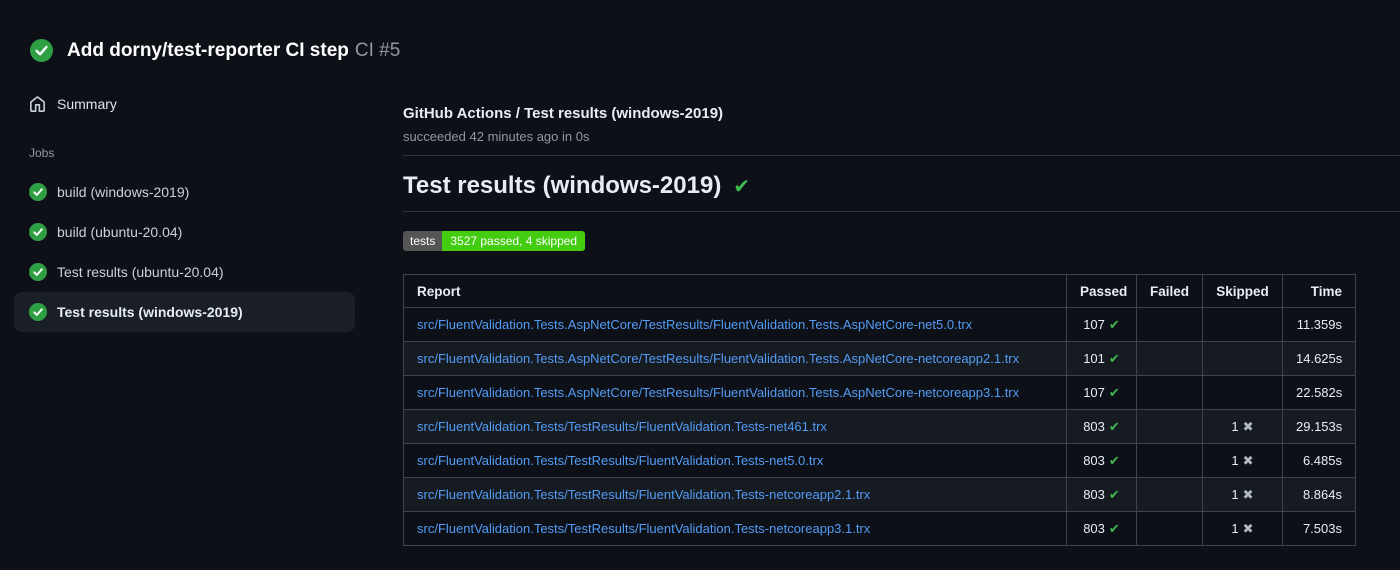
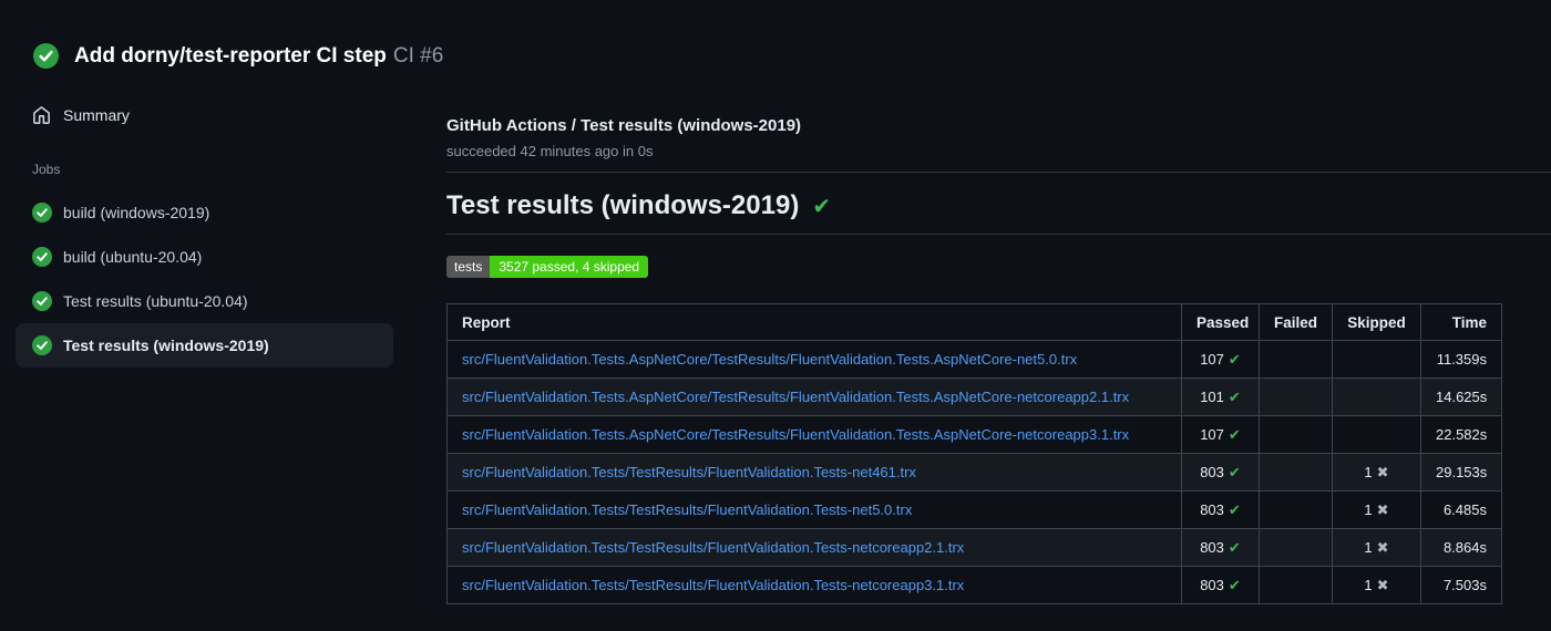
- Add dorny/test-reporter CI step CI #5
+ Add dorny/test-reporter CI step CI #6
  Summary
  Jobs
  build (windows-2019)
  build (ubuntu-20.04)
  Test results (ubuntu-20.04)
  Test results (windows-2019)
  GitHub Actions / Test results (windows-2019)
  succeeded 42 minutes ago in 0s
  Test results (windows-2019)
  ✔
  tests
  3527 passed, 4 skipped
  Report	Passed	Failed	Skipped	Time
  src/FluentValidation.Tests.AspNetCore/TestResults/FluentValidation.Tests.AspNetCore-net5.0.trx	107 ✔			11.359s
  src/FluentValidation.Tests.AspNetCore/TestResults/FluentValidation.Tests.AspNetCore-netcoreapp2.1.trx	101 ✔			14.625s
  src/FluentValidation.Tests.AspNetCore/TestResults/FluentValidation.Tests.AspNetCore-netcoreapp3.1.trx	107 ✔			22.582s
  src/FluentValidation.Tests/TestResults/FluentValidation.Tests-net461.trx	803 ✔		1 ✖	29.153s
  src/FluentValidation.Tests/TestResults/FluentValidation.Tests-net5.0.trx	803 ✔		1 ✖	6.485s
  src/FluentValidation.Tests/TestResults/FluentValidation.Tests-netcoreapp2.1.trx	803 ✔		1 ✖	8.864s
  src/FluentValidation.Tests/TestResults/FluentValidation.Tests-netcoreapp3.1.trx	803 ✔		1 ✖	7.503s
